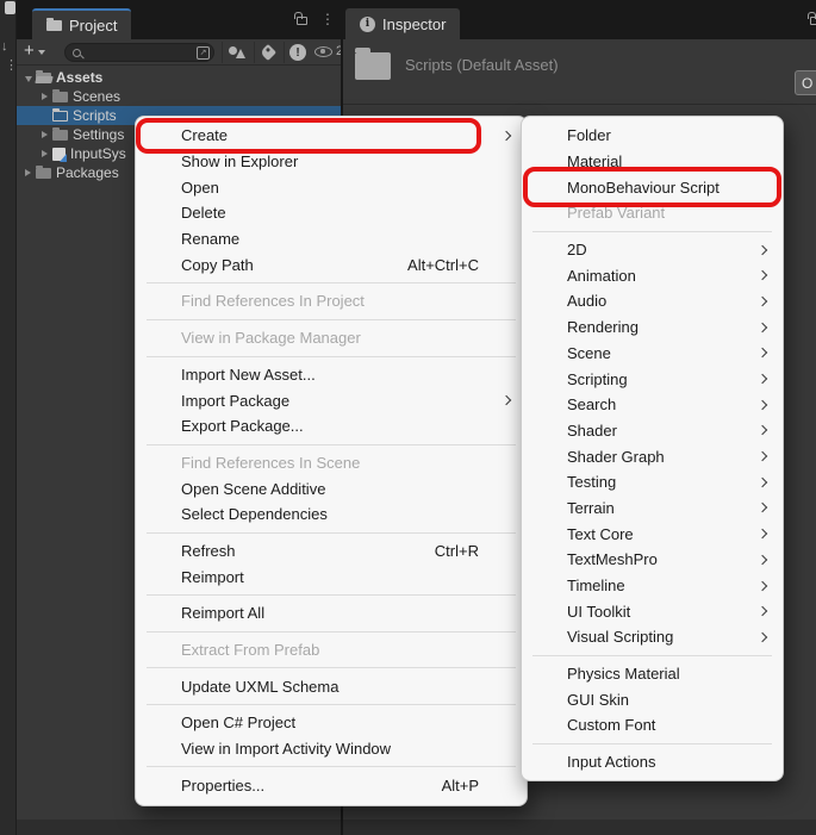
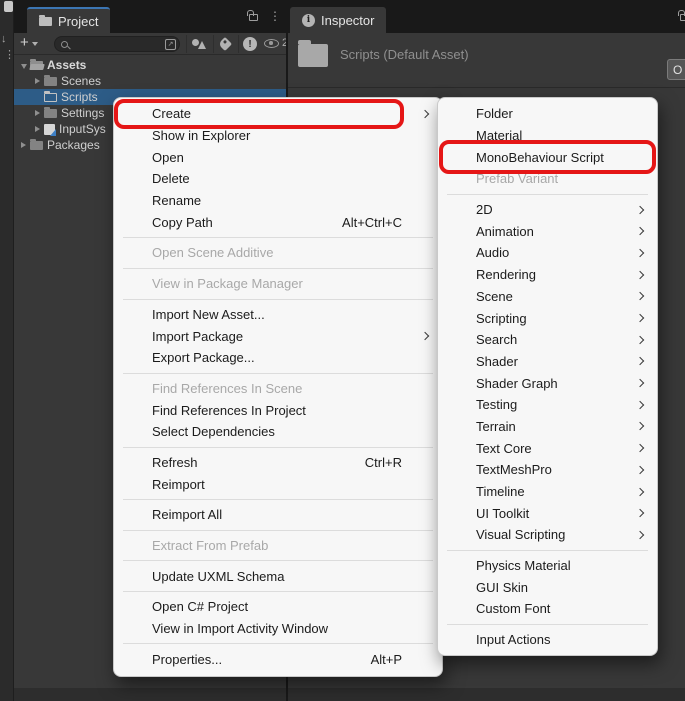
  ↓
  ⋮
  Project
  ⋮
  i
  Inspector
  +
  !
  Assets
  Scenes
  Scripts
  Settings
  InputSys
  Packages
  Scripts (Default Asset)
  O
  Create
  Show in Explorer
  Open
  Delete
  Rename
  Copy Path
  Alt+Ctrl+C
- Find References In Project
+ Open Scene Additive
  View in Package Manager
  Import New Asset...
  Import Package
  Export Package...
  Find References In Scene
- Open Scene Additive
+ Find References In Project
  Select Dependencies
  Refresh
  Ctrl+R
  Reimport
  Reimport All
  Extract From Prefab
  Update UXML Schema
  Open C# Project
  View in Import Activity Window
  Properties...
  Alt+P
  Folder
  Material
  MonoBehaviour Script
  Prefab Variant
  2D
  Animation
  Audio
  Rendering
  Scene
  Scripting
  Search
  Shader
  Shader Graph
  Testing
  Terrain
  Text Core
  TextMeshPro
  Timeline
  UI Toolkit
  Visual Scripting
  Physics Material
  GUI Skin
  Custom Font
  Input Actions
